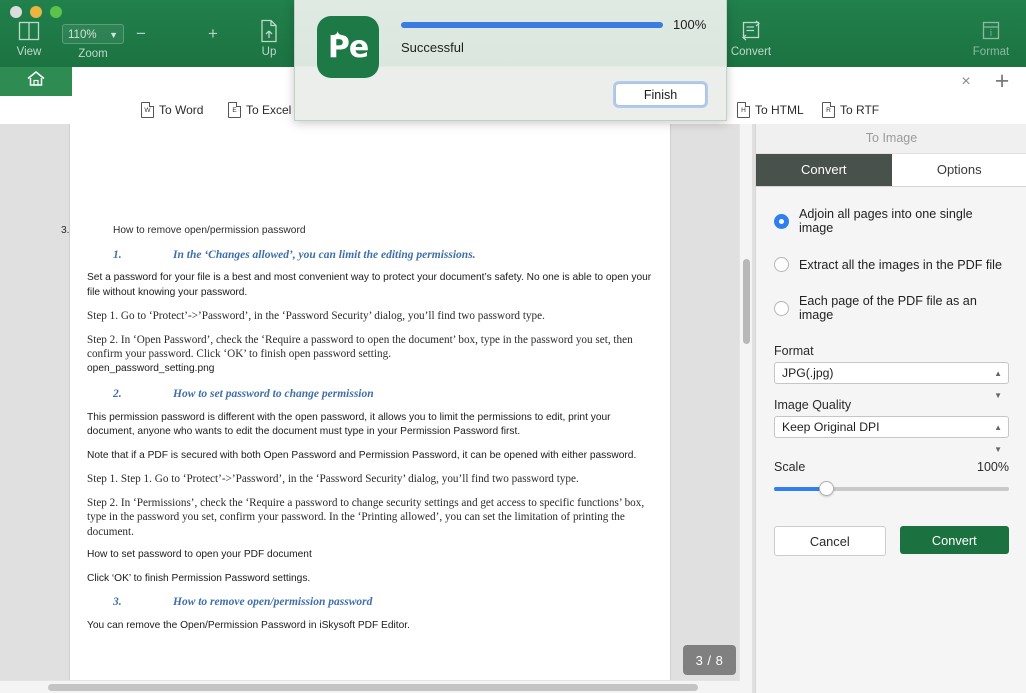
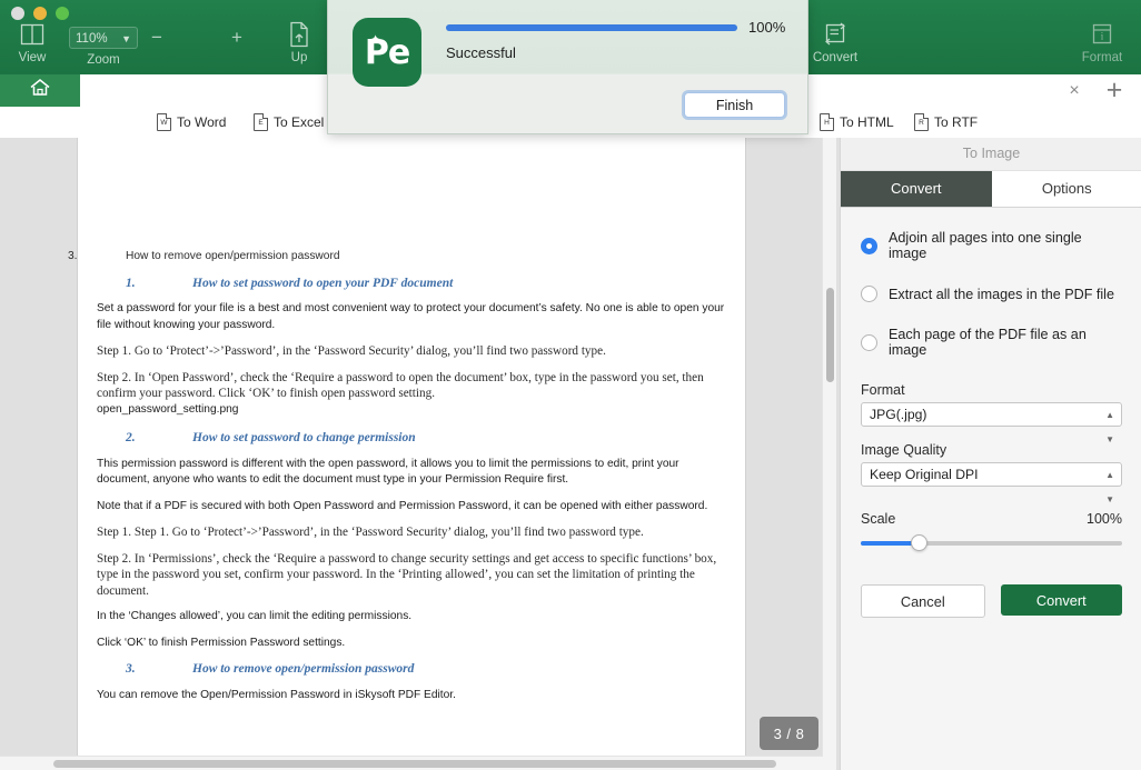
  View
  110%
  ▼
  Zoom
  −
  +
  Up
  Convert
  i
  Format
  ×
  +
  To Word
  To Excel
  To HTML
  To RTF
  3. How to remove open/permission password
- 1. In the ‘Changes allowed’, you can limit the editing permissions.
+ 1. How to set password to open your PDF document
  Set a password for your file is a best and most convenient way to protect your document’s safety. No one is able to open your file without knowing your password.
  Step 1. Go to ‘Protect’->’Password’, in the ‘Password Security’ dialog, you’ll find two password type.
  Step 2. In ‘Open Password’, check the ‘Require a password to open the document’ box, type in the password you set, then confirm your password. Click ‘OK’ to finish open password setting.
  open_password_setting.png
  2. How to set password to change permission
- This permission password is different with the open password, it allows you to limit the permissions to edit, print your document, anyone who wants to edit the document must type in your Permission Password first.
+ This permission password is different with the open password, it allows you to limit the permissions to edit, print your document, anyone who wants to edit the document must type in your Permission Require first.
  Note that if a PDF is secured with both Open Password and Permission Password, it can be opened with either password.
  Step 1. Step 1. Go to ‘Protect’->’Password’, in the ‘Password Security’ dialog, you’ll find two password type.
  Step 2. In ‘Permissions’, check the ‘Require a password to change security settings and get access to specific functions’ box, type in the password you set, confirm your password. In the ‘Printing allowed’, you can set the limitation of printing the document.
- How to set password to open your PDF document
+ In the ‘Changes allowed’, you can limit the editing permissions.
  Click ‘OK’ to finish Permission Password settings.
  3. How to remove open/permission password
  You can remove the Open/Permission Password in iSkysoft PDF Editor.
  3 / 8
  To Image
  Convert
  Options
  Adjoin all pages into one single image
  Extract all the images in the PDF file
  Each page of the PDF file as an image
  Format
  JPG(.jpg)
  ▲
  ▼
  Image Quality
  Keep Original DPI
  ▲
  ▼
  Scale
  100%
  Cancel
  Convert
  ✦
  Pe
  100%
  Successful
  Finish
